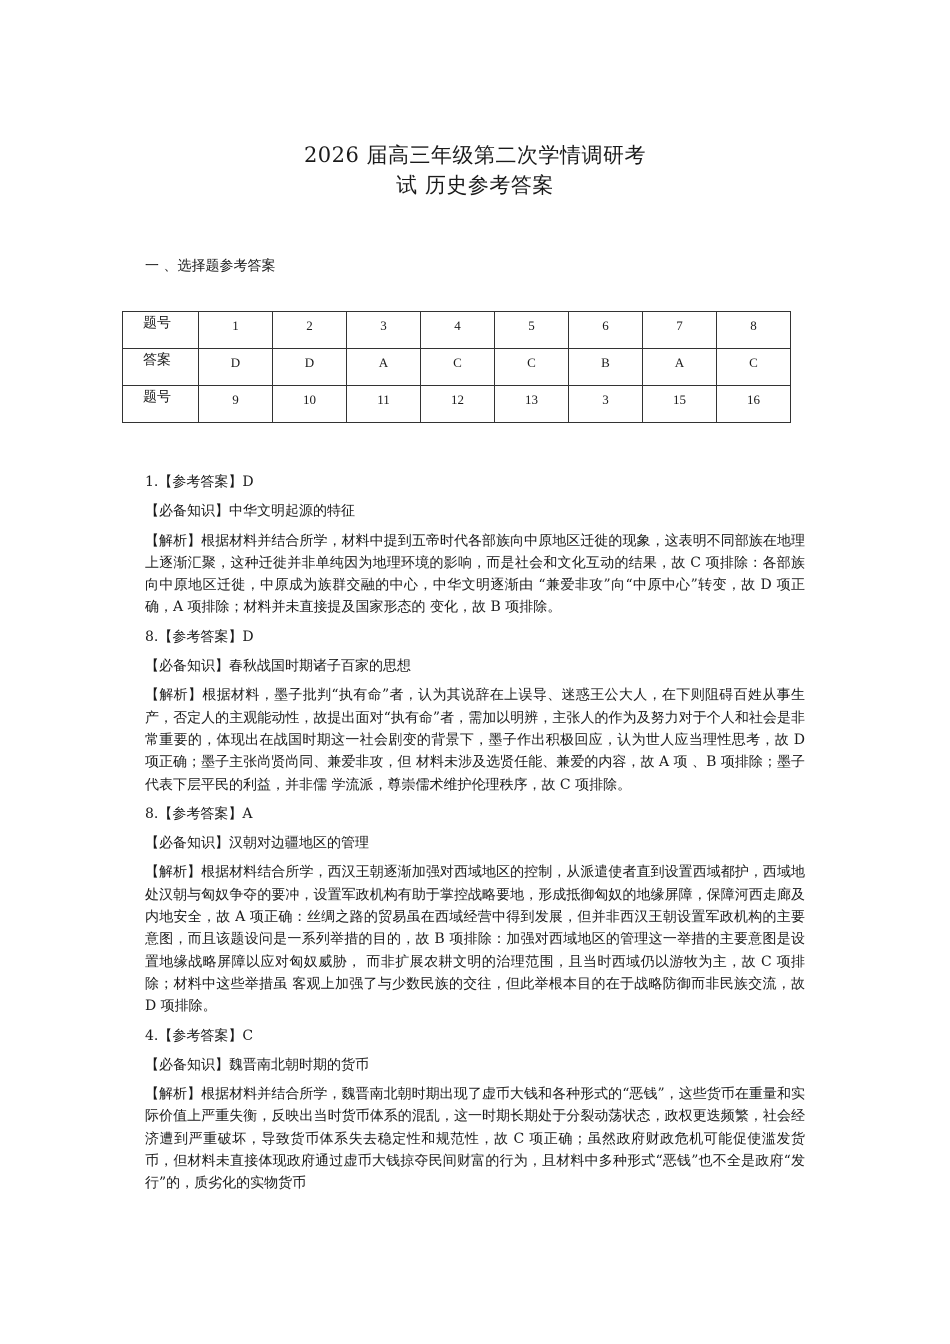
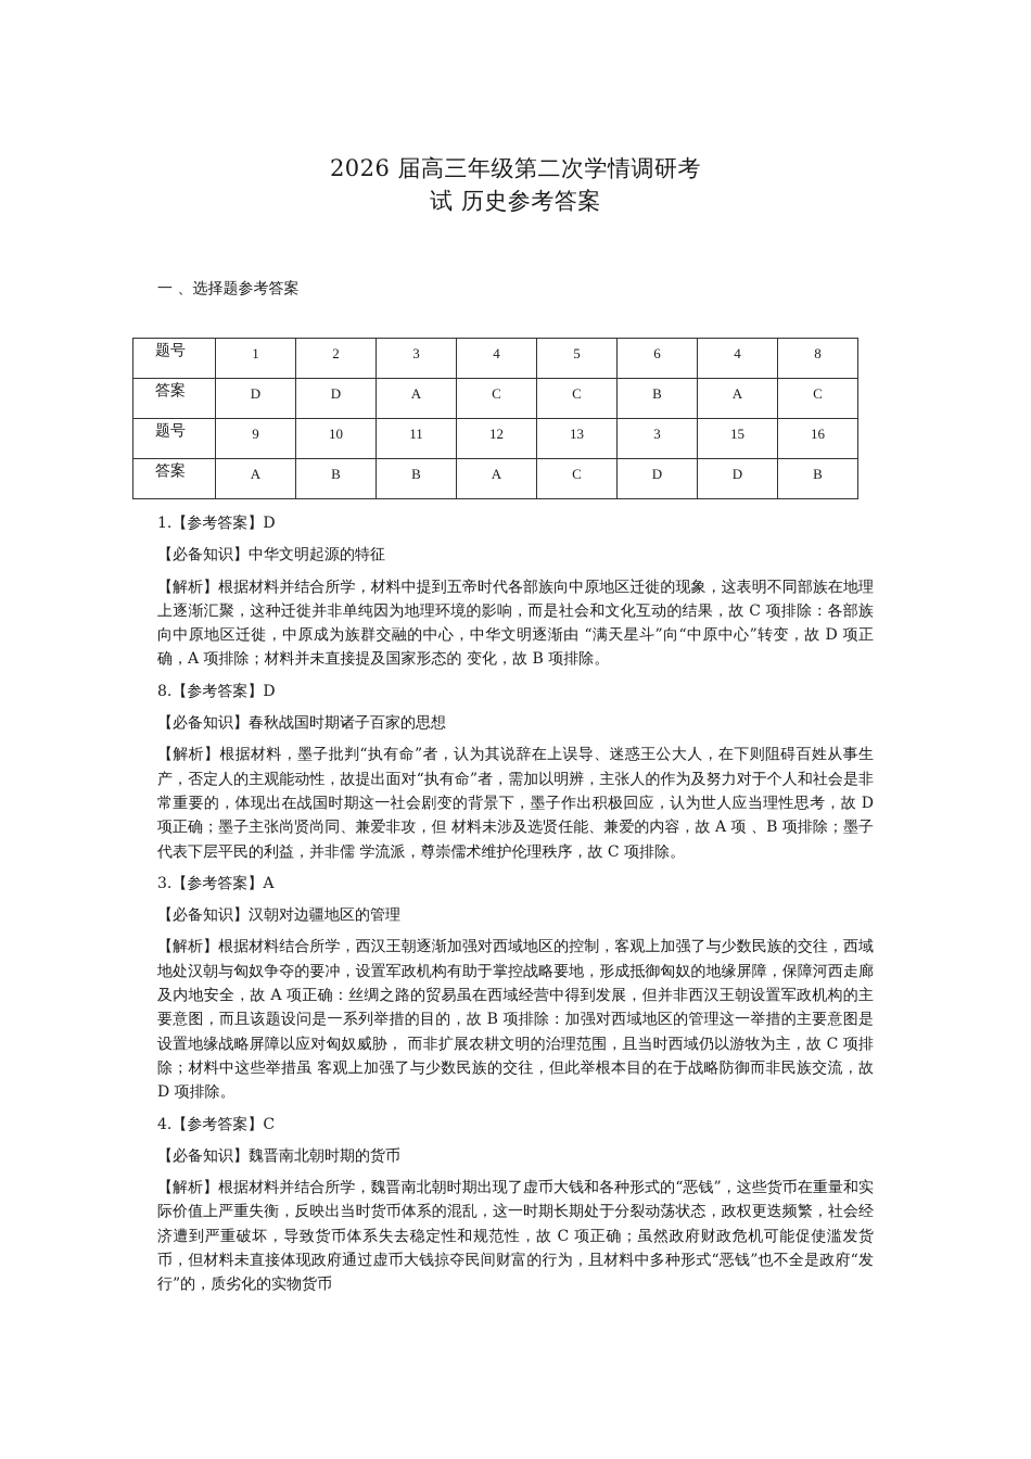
  2026 届高三年级第二次学情调研考
  试 历史参考答案
  一 、选择题参考答案
- 题号	1	2	3	4	5	6	7	8
+ 题号	1	2	3	4	5	6	4	8
  答案	D	D	A	C	C	B	A	C
  题号	9	10	11	12	13	3	15	16
+ 答案	A	B	B	A	C	D	D	B
  1.【参考答案】D
  【必备知识】中华文明起源的特征
- 【解析】根据材料并结合所学，材料中提到五帝时代各部族向中原地区迁徙的现象，这表明不同部族在地理上逐渐汇聚，这种迁徙并非单纯因为地理环境的影响，而是社会和文化互动的结果，故 C 项排除：各部族向中原地区迁徙，中原成为族群交融的中心，中华文明逐渐由 “兼爱非攻”向“中原中心”转变，故 D 项正确，A 项排除；材料并未直接提及国家形态的 变化，故 B 项排除。
+ 【解析】根据材料并结合所学，材料中提到五帝时代各部族向中原地区迁徙的现象，这表明不同部族在地理上逐渐汇聚，这种迁徙并非单纯因为地理环境的影响，而是社会和文化互动的结果，故 C 项排除：各部族向中原地区迁徙，中原成为族群交融的中心，中华文明逐渐由 “满天星斗”向“中原中心”转变，故 D 项正确，A 项排除；材料并未直接提及国家形态的 变化，故 B 项排除。
  8.【参考答案】D
  【必备知识】春秋战国时期诸子百家的思想
  【解析】根据材料，墨子批判“执有命”者，认为其说辞在上误导、迷惑王公大人，在下则阻碍百姓从事生产，否定人的主观能动性，故提出面对“执有命”者，需加以明辨，主张人的作为及努力对于个人和社会是非常重要的，体现出在战国时期这一社会剧变的背景下，墨子作出积极回应，认为世人应当理性思考，故 D 项正确；墨子主张尚贤尚同、兼爱非攻，但 材料未涉及选贤任能、兼爱的内容，故 A 项 、B 项排除；墨子代表下层平民的利益，并非儒 学流派，尊崇儒术维护伦理秩序，故 C 项排除。
- 8.【参考答案】A
+ 3.【参考答案】A
  【必备知识】汉朝对边疆地区的管理
- 【解析】根据材料结合所学，西汉王朝逐渐加强对西域地区的控制，从派遣使者直到设置西域都护，西域地处汉朝与匈奴争夺的要冲，设置军政机构有助于掌控战略要地，形成抵御匈奴的地缘屏障，保障河西走廊及内地安全，故 A 项正确：丝绸之路的贸易虽在西域经营中得到发展，但并非西汉王朝设置军政机构的主要意图，而且该题设问是一系列举措的目的，故 B 项排除：加强对西域地区的管理这一举措的主要意图是设置地缘战略屏障以应对匈奴威胁， 而非扩展农耕文明的治理范围，且当时西域仍以游牧为主，故 C 项排除；材料中这些举措虽 客观上加强了与少数民族的交往，但此举根本目的在于战略防御而非民族交流，故 D 项排除。
+ 【解析】根据材料结合所学，西汉王朝逐渐加强对西域地区的控制，客观上加强了与少数民族的交往，西域地处汉朝与匈奴争夺的要冲，设置军政机构有助于掌控战略要地，形成抵御匈奴的地缘屏障，保障河西走廊及内地安全，故 A 项正确：丝绸之路的贸易虽在西域经营中得到发展，但并非西汉王朝设置军政机构的主要意图，而且该题设问是一系列举措的目的，故 B 项排除：加强对西域地区的管理这一举措的主要意图是设置地缘战略屏障以应对匈奴威胁， 而非扩展农耕文明的治理范围，且当时西域仍以游牧为主，故 C 项排除；材料中这些举措虽 客观上加强了与少数民族的交往，但此举根本目的在于战略防御而非民族交流，故 D 项排除。
  4.【参考答案】C
  【必备知识】魏晋南北朝时期的货币
  【解析】根据材料并结合所学，魏晋南北朝时期出现了虚币大钱和各种形式的“恶钱”，这些货币在重量和实际价值上严重失衡，反映出当时货币体系的混乱，这一时期长期处于分裂动荡状态，政权更迭频繁，社会经济遭到严重破坏，导致货币体系失去稳定性和规范性，故 C 项正确；虽然政府财政危机可能促使滥发货币，但材料未直接体现政府通过虚币大钱掠夺民间财富的行为，且材料中多种形式“恶钱”也不全是政府“发行”的，质劣化的实物货币
